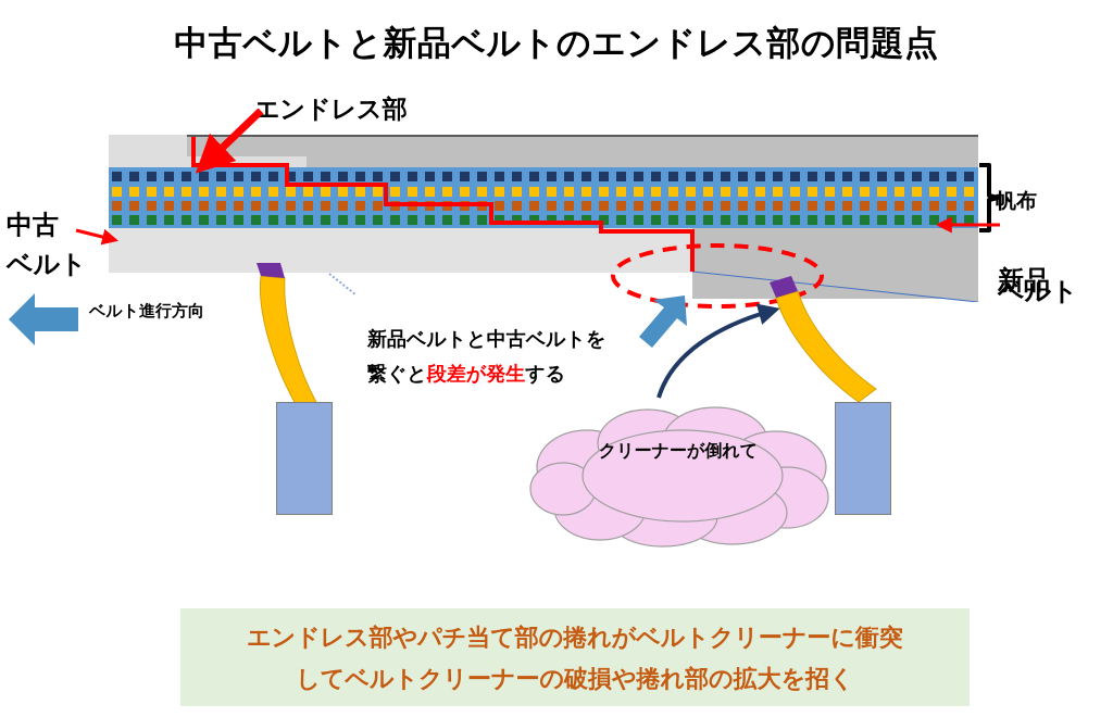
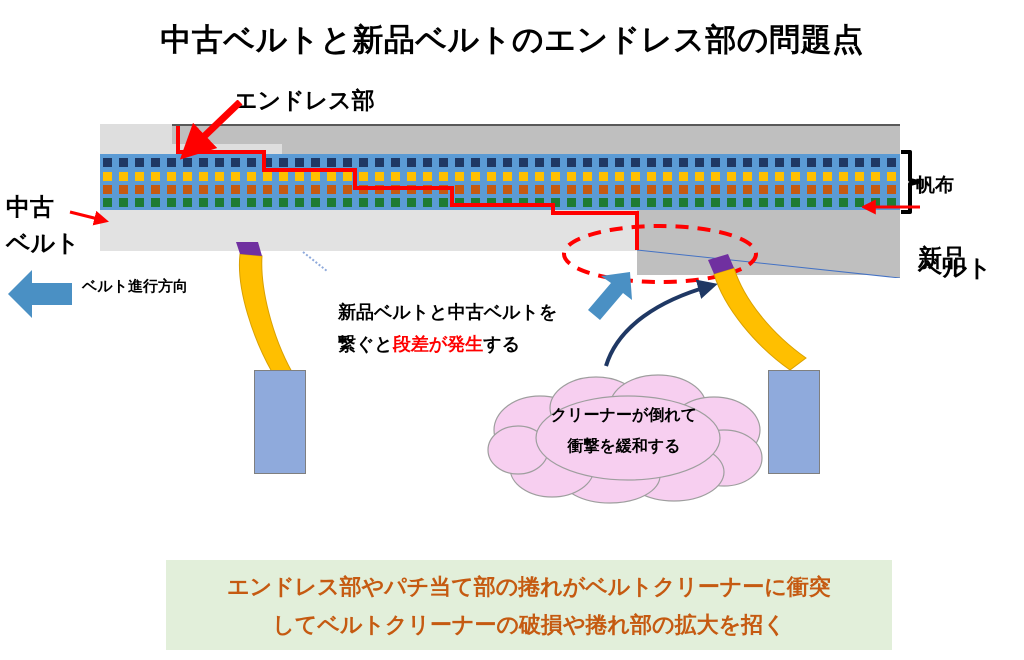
  中古ベルトと新品ベルトのエンドレス部の問題点
  エンドレス部
  中古
  ベルト
  帆布
  新品
  ベルト
  ベルト進行方向
  新品ベルトと中古ベルトを
  繋ぐと段差が発生する
  クリーナーが倒れて
+ 衝撃を緩和する
  エンドレス部やパチ当て部の捲れがベルトクリーナーに衝突
  してベルトクリーナーの破損や捲れ部の拡大を招く
